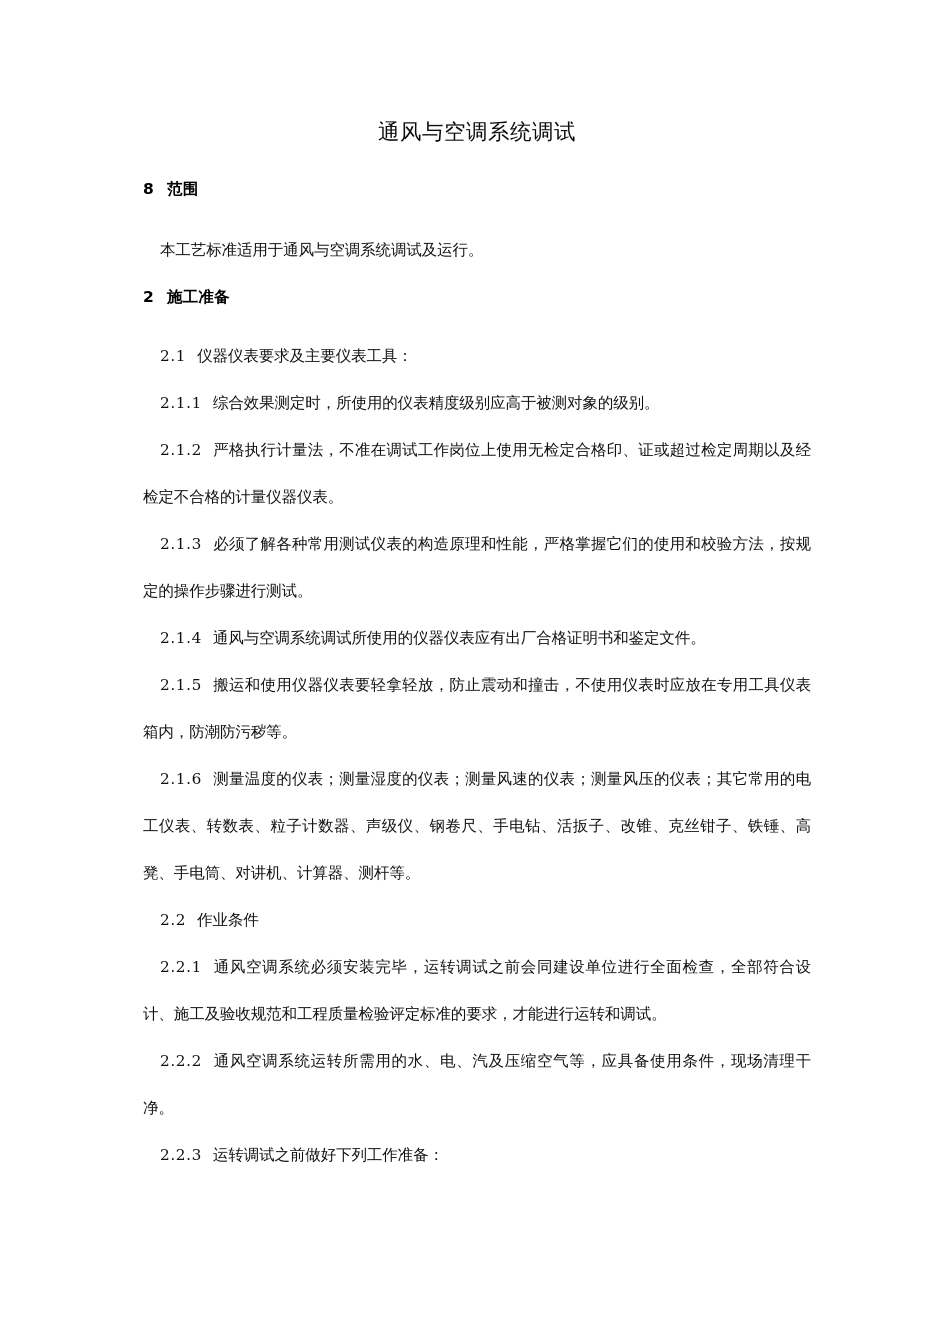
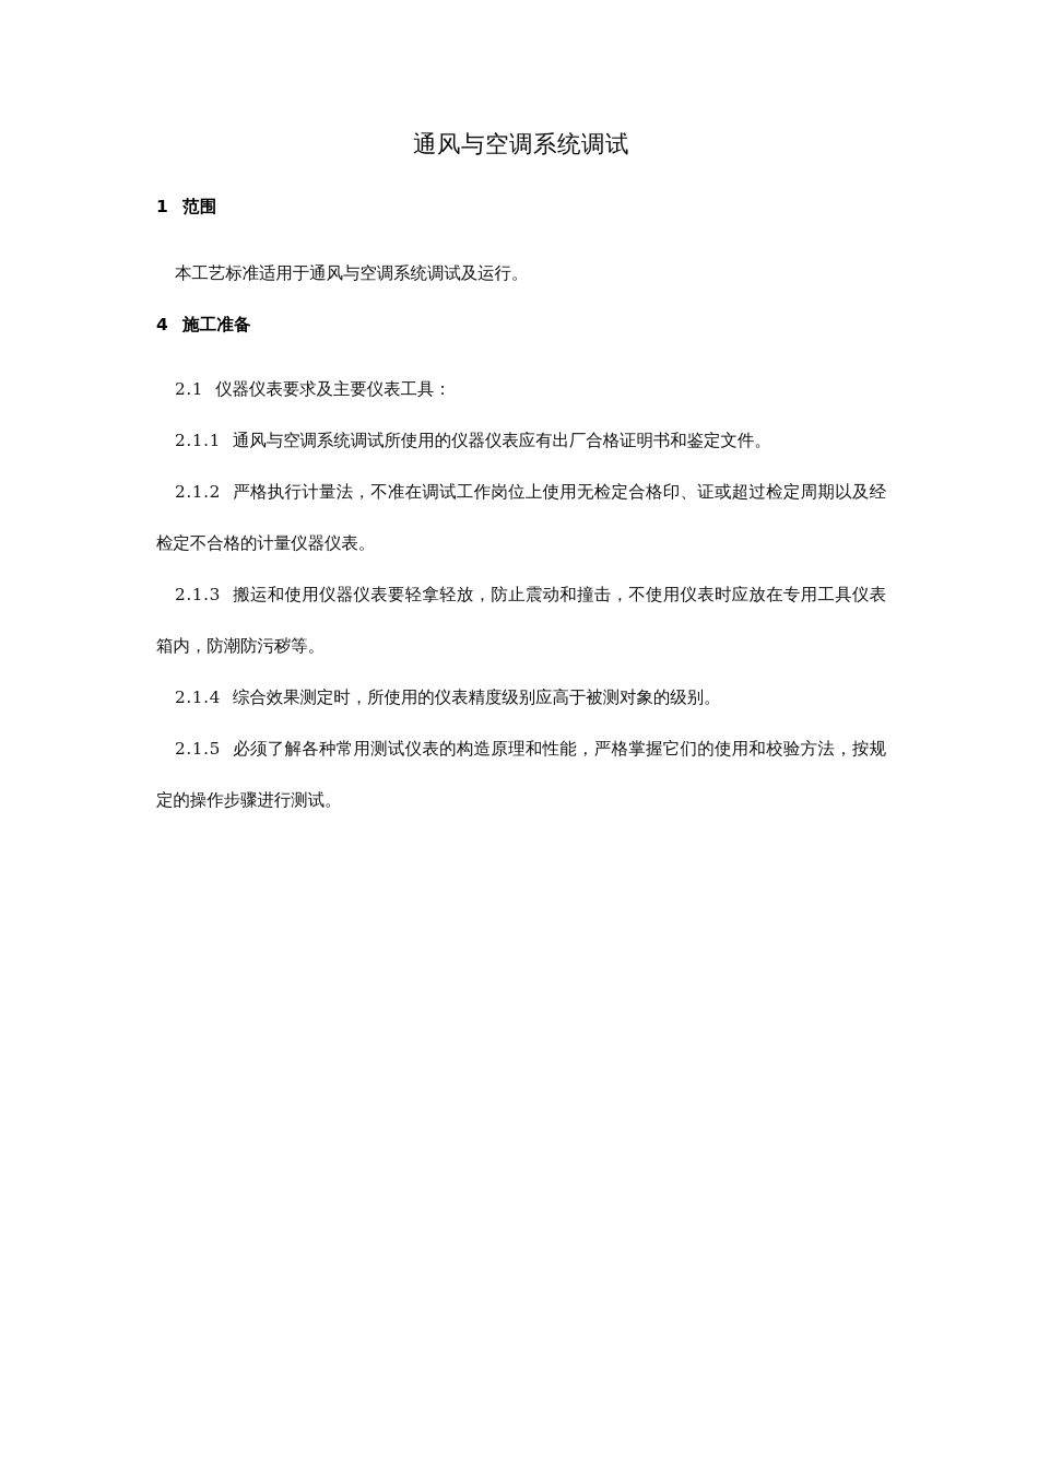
  通风与空调系统调试
- 8 范围
+ 1 范围
  本工艺标准适用于通风与空调系统调试及运行。
- 2 施工准备
+ 4 施工准备
  2.1 仪器仪表要求及主要仪表工具：
- 2.1.1 综合效果测定时，所使用的仪表精度级别应高于被测对象的级别。
+ 2.1.1 通风与空调系统调试所使用的仪器仪表应有出厂合格证明书和鉴定文件。
  2.1.2 严格执行计量法，不准在调试工作岗位上使用无检定合格印、证或超过检定周期以及经检定不合格的计量仪器仪表。
- 2.1.3 必须了解各种常用测试仪表的构造原理和性能，严格掌握它们的使用和校验方法，按规定的操作步骤进行测试。
+ 2.1.3 搬运和使用仪器仪表要轻拿轻放，防止震动和撞击，不使用仪表时应放在专用工具仪表箱内，防潮防污秽等。
- 2.1.4 通风与空调系统调试所使用的仪器仪表应有出厂合格证明书和鉴定文件。
+ 2.1.4 综合效果测定时，所使用的仪表精度级别应高于被测对象的级别。
- 2.1.5 搬运和使用仪器仪表要轻拿轻放，防止震动和撞击，不使用仪表时应放在专用工具仪表箱内，防潮防污秽等。
+ 2.1.5 必须了解各种常用测试仪表的构造原理和性能，严格掌握它们的使用和校验方法，按规定的操作步骤进行测试。
- 2.1.6 测量温度的仪表；测量湿度的仪表；测量风速的仪表；测量风压的仪表；其它常用的电工仪表、转数表、粒子计数器、声级仪、钢卷尺、手电钻、活扳子、改锥、克丝钳子、铁锤、高凳、手电筒、对讲机、计算器、测杆等。
- 2.2 作业条件
- 2.2.1 通风空调系统必须安装完毕，运转调试之前会同建设单位进行全面检查，全部符合设计、施工及验收规范和工程质量检验评定标准的要求，才能进行运转和调试。
- 2.2.2 通风空调系统运转所需用的水、电、汽及压缩空气等，应具备使用条件，现场清理干净。
- 2.2.3 运转调试之前做好下列工作准备：
